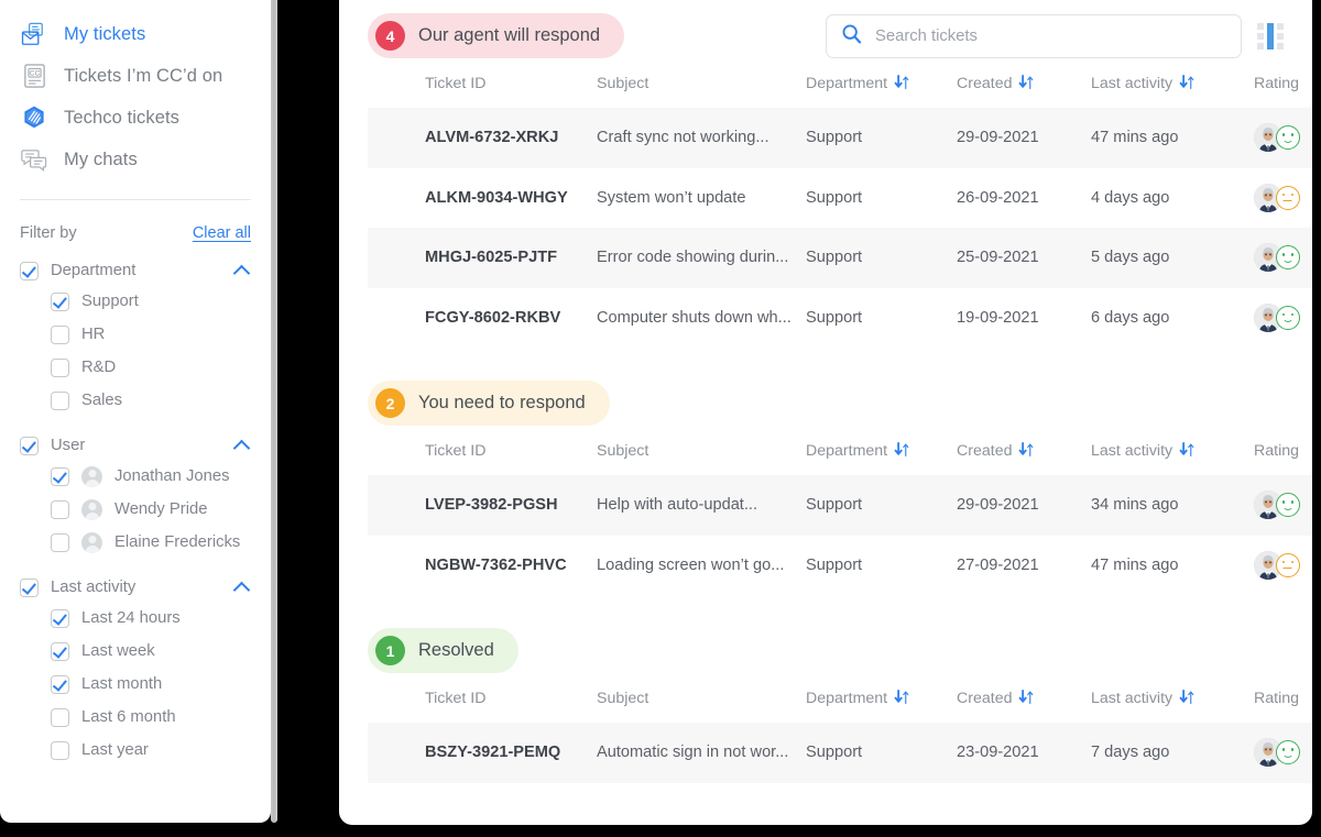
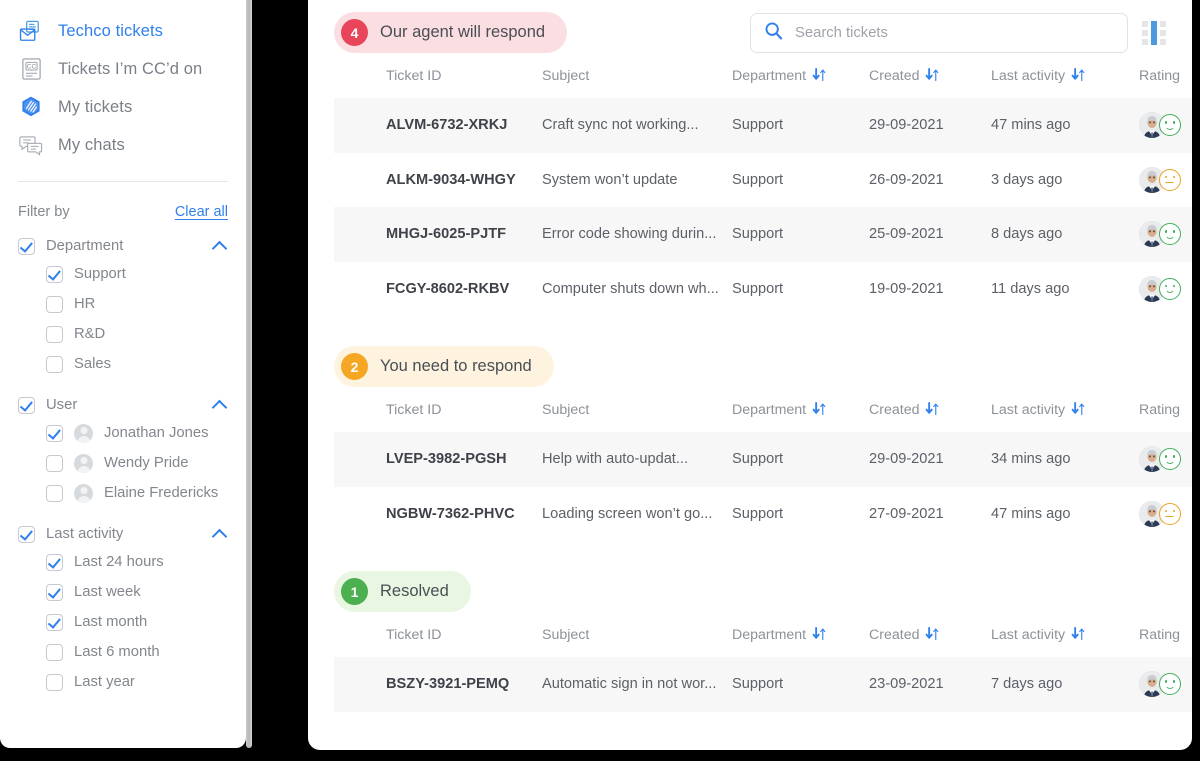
- My tickets
+ Techco tickets
  Tickets I’m CC’d on
- Techco tickets
+ My tickets
  My chats
  Filter by
  Clear all
  Department
  Support
  HR
  R&D
  Sales
  User
  Jonathan Jones
  Wendy Pride
  Elaine Fredericks
  Last activity
  Last 24 hours
  Last week
  Last month
  Last 6 month
  Last year
  4
  Our agent will respond
  Search tickets
  	Ticket ID	Subject	Department	Created	Last activity	Rating
  	ALVM-6732-XRKJ	Craft sync not working...	Support	29-09-2021	47 mins ago
- 	ALKM-9034-WHGY	System won’t update	Support	26-09-2021	4 days ago
+ 	ALKM-9034-WHGY	System won’t update	Support	26-09-2021	3 days ago
- 	MHGJ-6025-PJTF	Error code showing durin...	Support	25-09-2021	5 days ago
+ 	MHGJ-6025-PJTF	Error code showing durin...	Support	25-09-2021	8 days ago
- 	FCGY-8602-RKBV	Computer shuts down wh...	Support	19-09-2021	6 days ago
+ 	FCGY-8602-RKBV	Computer shuts down wh...	Support	19-09-2021	11 days ago
  2
  You need to respond
  	Ticket ID	Subject	Department	Created	Last activity	Rating
  	LVEP-3982-PGSH	Help with auto-updat...	Support	29-09-2021	34 mins ago
  	NGBW-7362-PHVC	Loading screen won’t go...	Support	27-09-2021	47 mins ago
  1
  Resolved
  	Ticket ID	Subject	Department	Created	Last activity	Rating
  	BSZY-3921-PEMQ	Automatic sign in not wor...	Support	23-09-2021	7 days ago
